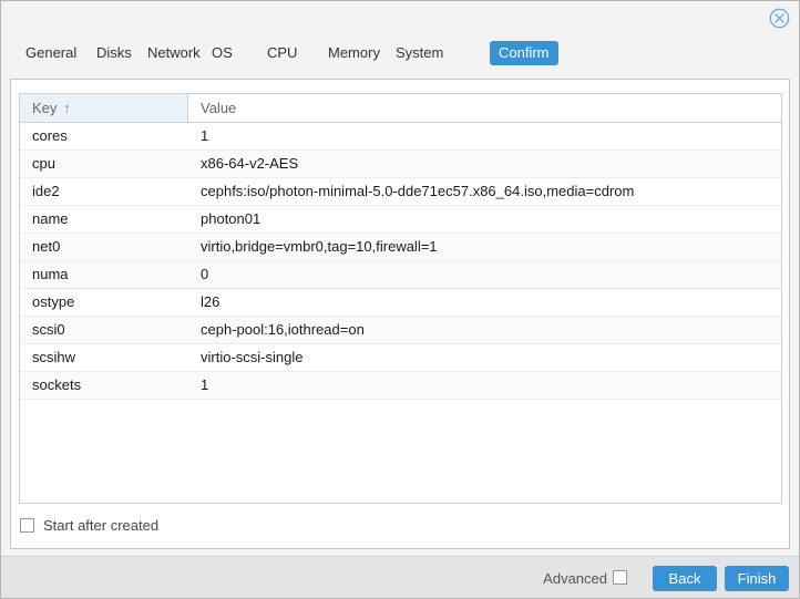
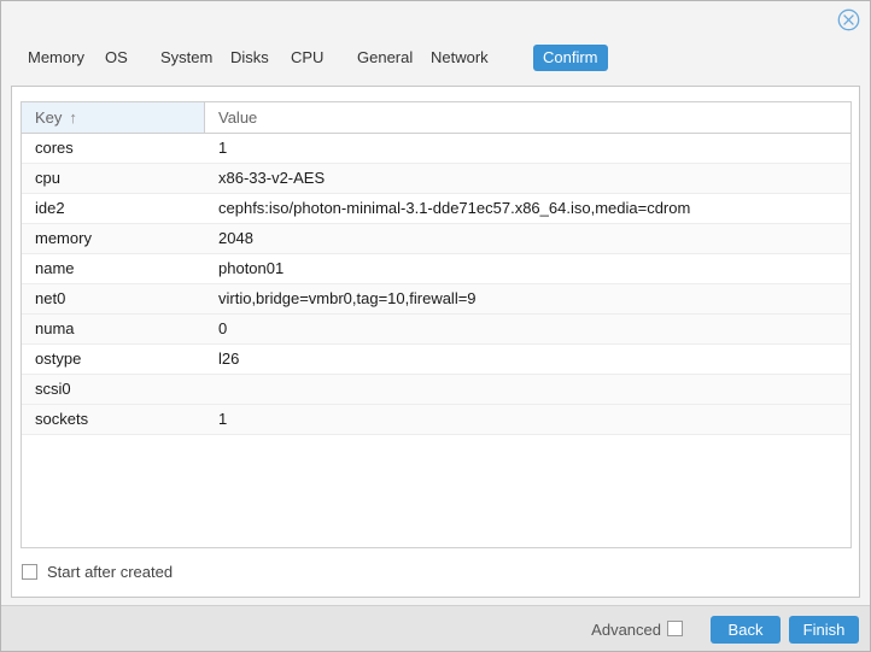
- General
+ Memory
- Disks
+ OS
- Network
+ System
- OS
+ Disks
  CPU
- Memory
+ General
- System
+ Network
  Confirm
  Key ↑
  Value
  cores
  1
  cpu
- x86-64-v2-AES
+ x86-33-v2-AES
  ide2
- cephfs:iso/photon-minimal-5.0-dde71ec57.x86_64.iso,media=cdrom
+ cephfs:iso/photon-minimal-3.1-dde71ec57.x86_64.iso,media=cdrom
+ memory
+ 2048
  name
  photon01
  net0
- virtio,bridge=vmbr0,tag=10,firewall=1
+ virtio,bridge=vmbr0,tag=10,firewall=9
  numa
  0
  ostype
  l26
  scsi0
- ceph-pool:16,iothread=on
- scsihw
- virtio-scsi-single
  sockets
  1
  Start after created
  Advanced
  Back
  Finish
